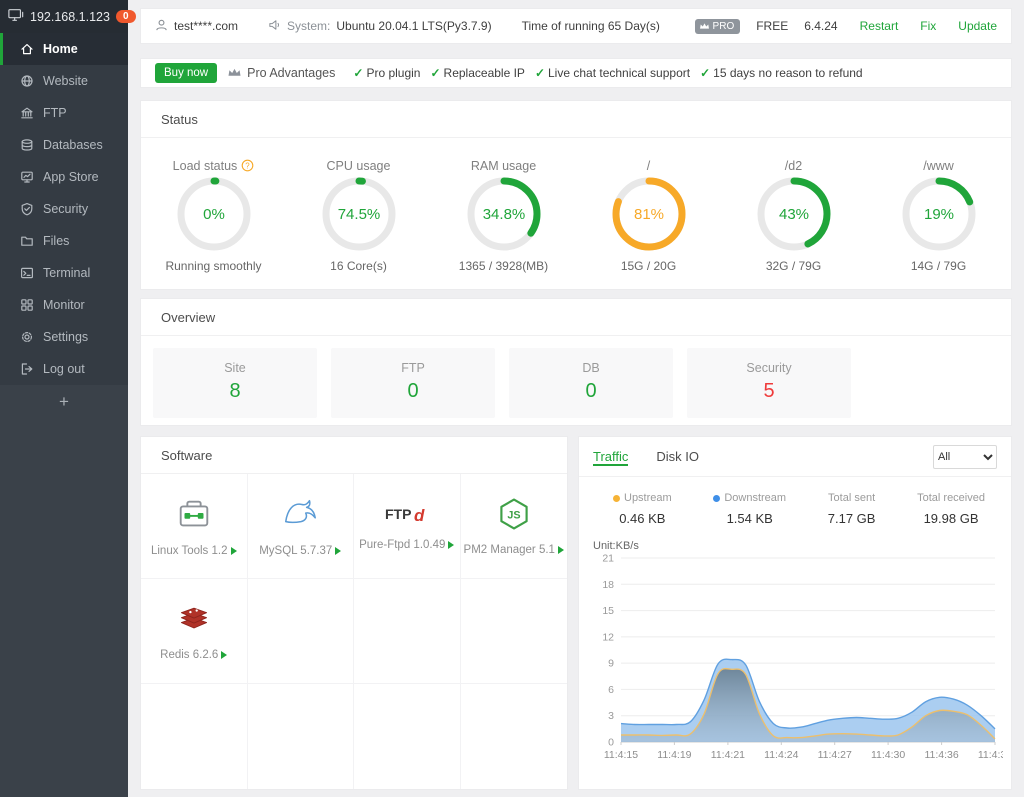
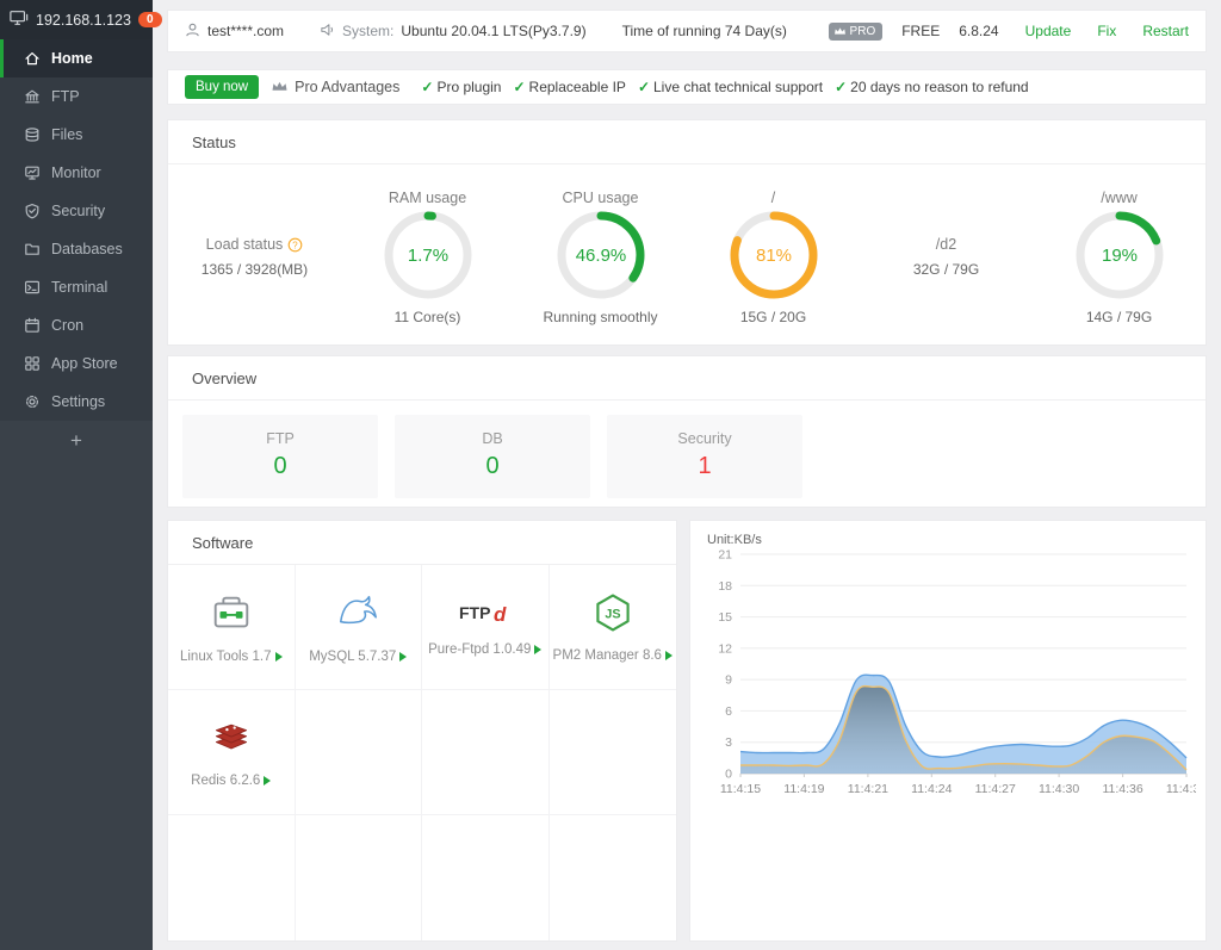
  192.168.1.123
  0
  Home
- Website
  FTP
- Databases
+ Files
- App Store
+ Monitor
  Security
- Files
+ Databases
  Terminal
+ Cron
- Monitor
+ App Store
  Settings
- Log out
  +
  test****.com
  System:
  Ubuntu 20.04.1 LTS(Py3.7.9)
- Time of running 65 Day(s)
+ Time of running 74 Day(s)
  PRO
  FREE
- 6.4.24
+ 6.8.24
- Restart
+ Update
  Fix
- Update
+ Restart
  Buy now
  Pro Advantages
- ✓ Pro plugin ✓ Replaceable IP ✓ Live chat technical support ✓ 15 days no reason to refund
+ ✓ Pro plugin ✓ Replaceable IP ✓ Live chat technical support ✓ 20 days no reason to refund
  Status
  Load status
  ?
- 0%
- Running smoothly
+ 1365 / 3928(MB)
- CPU usage
+ RAM usage
- 74.5%
+ 1.7%
- 16 Core(s)
+ 11 Core(s)
- RAM usage
+ CPU usage
- 34.8%
+ 46.9%
- 1365 / 3928(MB)
+ Running smoothly
  /
  81%
  15G / 20G
  /d2
- 43%
  32G / 79G
  /www
  19%
  14G / 79G
  Overview
- Site
- 8
  FTP
  0
  DB
  0
  Security
- 5
+ 1
  Software
- Linux Tools 1.2
+ Linux Tools 1.7
  MySQL 5.7.37
  FTP
  d
  Pure-Ftpd 1.0.49
  JS
- PM2 Manager 5.1
+ PM2 Manager 8.6
  Redis 6.2.6
- Traffic Disk IO
- All
- Upstream
- 0.46 KB
- Downstream
- 1.54 KB
- Total sent
- 7.17 GB
- Total received
- 19.98 GB
  Unit:KB/s
  0
  3
  6
  9
  12
  15
  18
  21
  11:4:15
  11:4:19
  11:4:21
  11:4:24
  11:4:27
  11:4:30
  11:4:36
  11:4:
